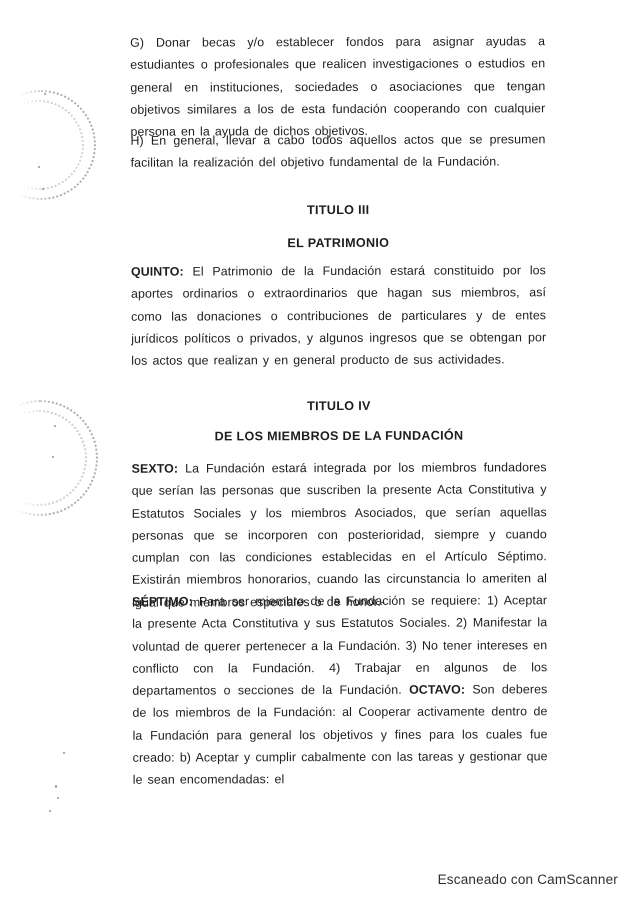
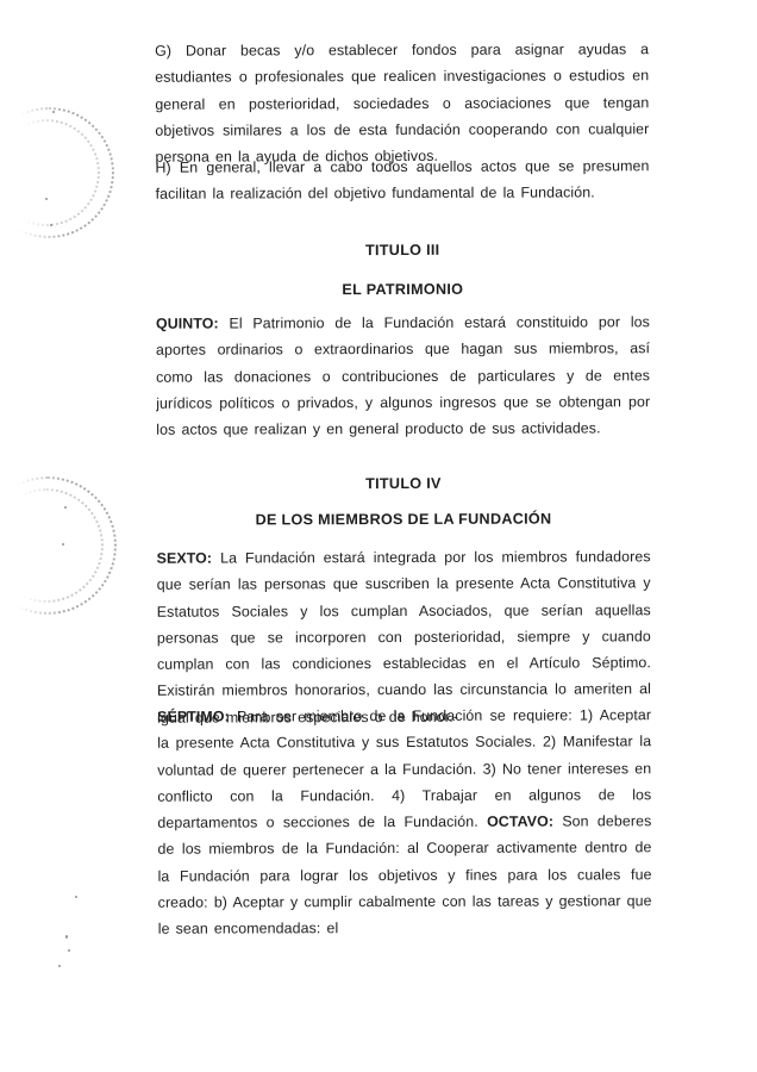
- G) Donar becas y/o establecer fondos para asignar ayudas a estudiantes o profesionales que realicen investigaciones o estudios en general en instituciones, sociedades o asociaciones que tengan objetivos similares a los de esta fundación cooperando con cualquier persona en la ayuda de dichos objetivos.
+ G) Donar becas y/o establecer fondos para asignar ayudas a estudiantes o profesionales que realicen investigaciones o estudios en general en posterioridad, sociedades o asociaciones que tengan objetivos similares a los de esta fundación cooperando con cualquier persona en la ayuda de dichos objetivos.
  H) En general, llevar a cabo todos aquellos actos que se presumen facilitan la realización del objetivo fundamental de la Fundación.
  TITULO III
  EL PATRIMONIO
  QUINTO: El Patrimonio de la Fundación estará constituido por los aportes ordinarios o extraordinarios que hagan sus miembros, así como las donaciones o contribuciones de particulares y de entes jurídicos políticos o privados, y algunos ingresos que se obtengan por los actos que realizan y en general producto de sus actividades.
  TITULO IV
  DE LOS MIEMBROS DE LA FUNDACIÓN
- SEXTO: La Fundación estará integrada por los miembros fundadores que serían las personas que suscriben la presente Acta Constitutiva y Estatutos Sociales y los miembros Asociados, que serían aquellas personas que se incorporen con posterioridad, siempre y cuando cumplan con las condiciones establecidas en el Artículo Séptimo. Existirán miembros honorarios, cuando las circunstancia lo ameriten al igual que miembros especiales o de honor.-
+ SEXTO: La Fundación estará integrada por los miembros fundadores que serían las personas que suscriben la presente Acta Constitutiva y Estatutos Sociales y los cumplan Asociados, que serían aquellas personas que se incorporen con posterioridad, siempre y cuando cumplan con las condiciones establecidas en el Artículo Séptimo. Existirán miembros honorarios, cuando las circunstancia lo ameriten al igual que miembros especiales o de honor.-
- SÉPTIMO: Para ser miembro de la Fundación se requiere: 1) Aceptar la presente Acta Constitutiva y sus Estatutos Sociales. 2) Manifestar la voluntad de querer pertenecer a la Fundación. 3) No tener intereses en conflicto con la Fundación. 4) Trabajar en algunos de los departamentos o secciones de la Fundación. OCTAVO: Son deberes de los miembros de la Fundación: al Cooperar activamente dentro de la Fundación para general los objetivos y fines para los cuales fue creado: b) Aceptar y cumplir cabalmente con las tareas y gestionar que le sean encomendadas: el
+ SÉPTIMO: Para ser miembro de la Fundación se requiere: 1) Aceptar la presente Acta Constitutiva y sus Estatutos Sociales. 2) Manifestar la voluntad de querer pertenecer a la Fundación. 3) No tener intereses en conflicto con la Fundación. 4) Trabajar en algunos de los departamentos o secciones de la Fundación. OCTAVO: Son deberes de los miembros de la Fundación: al Cooperar activamente dentro de la Fundación para lograr los objetivos y fines para los cuales fue creado: b) Aceptar y cumplir cabalmente con las tareas y gestionar que le sean encomendadas: el
- Escaneado con CamScanner
